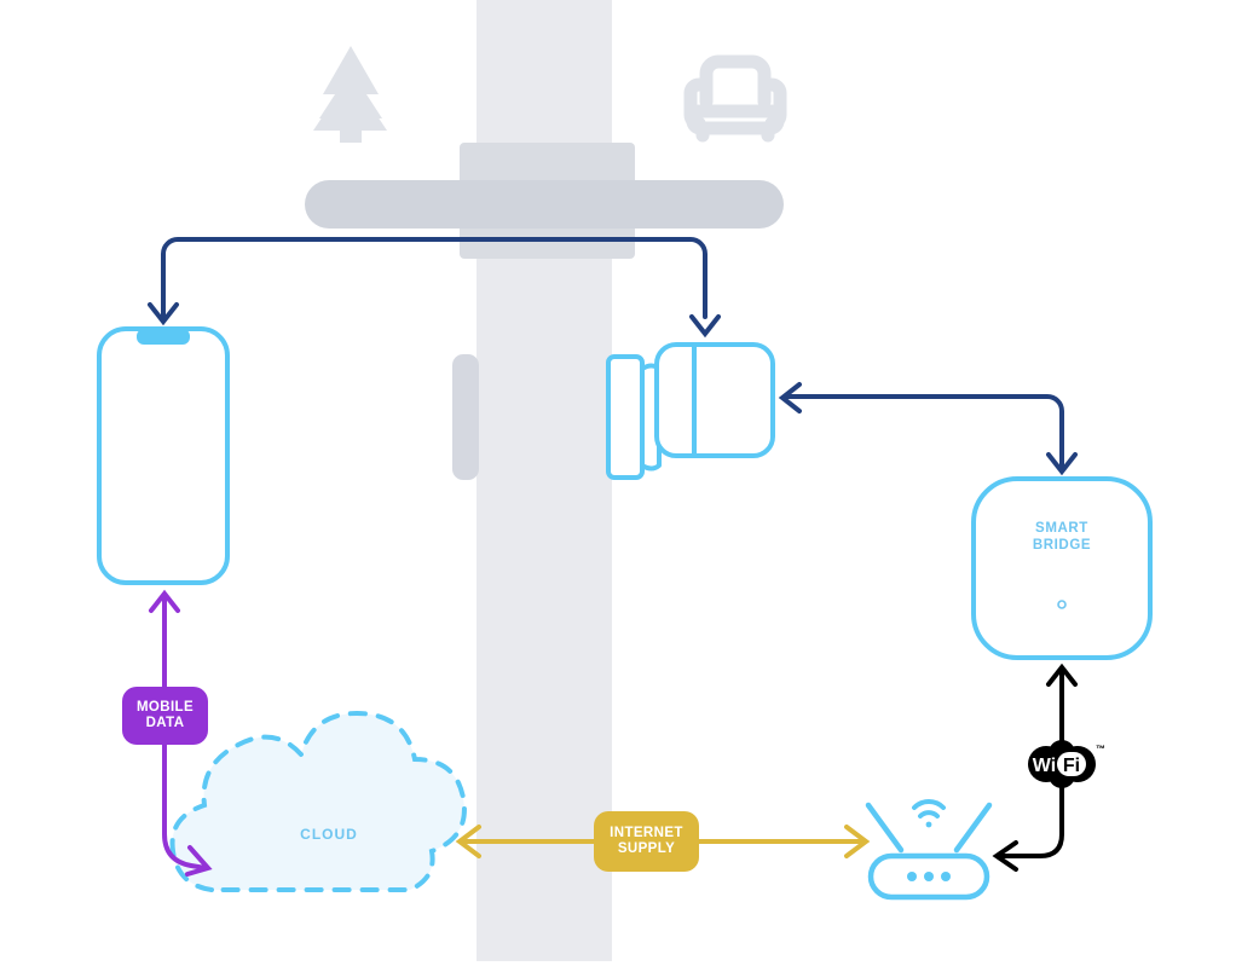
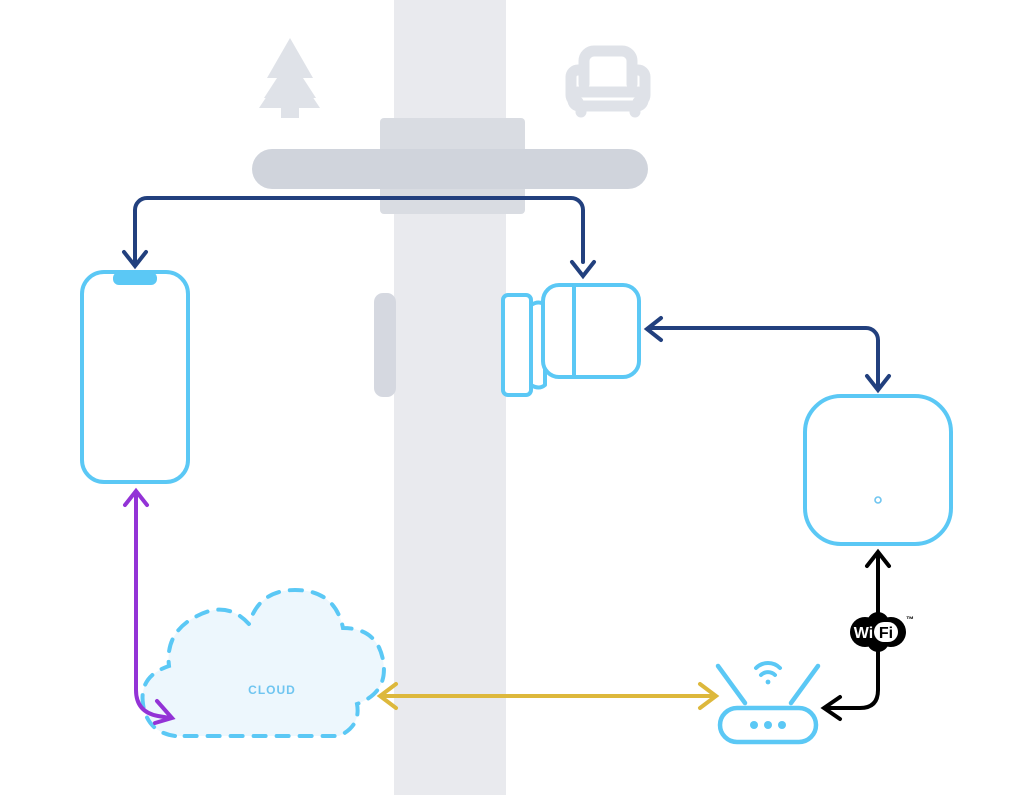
  CLOUD
- SMART
- BRIDGE
- MOBILE
- DATA
- INTERNET
- SUPPLY
  Wi
  Fi
  ™
